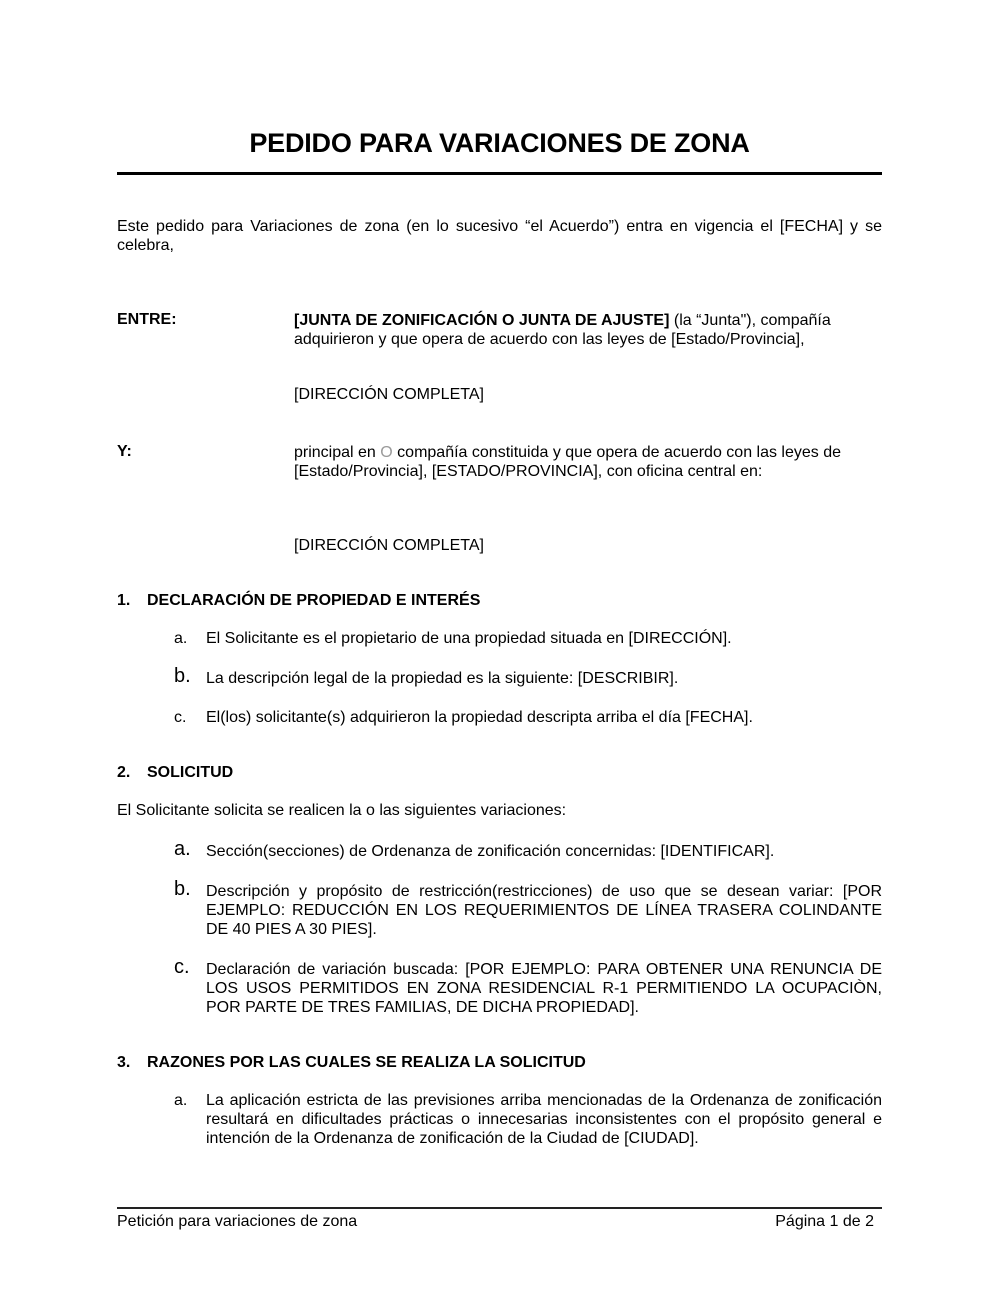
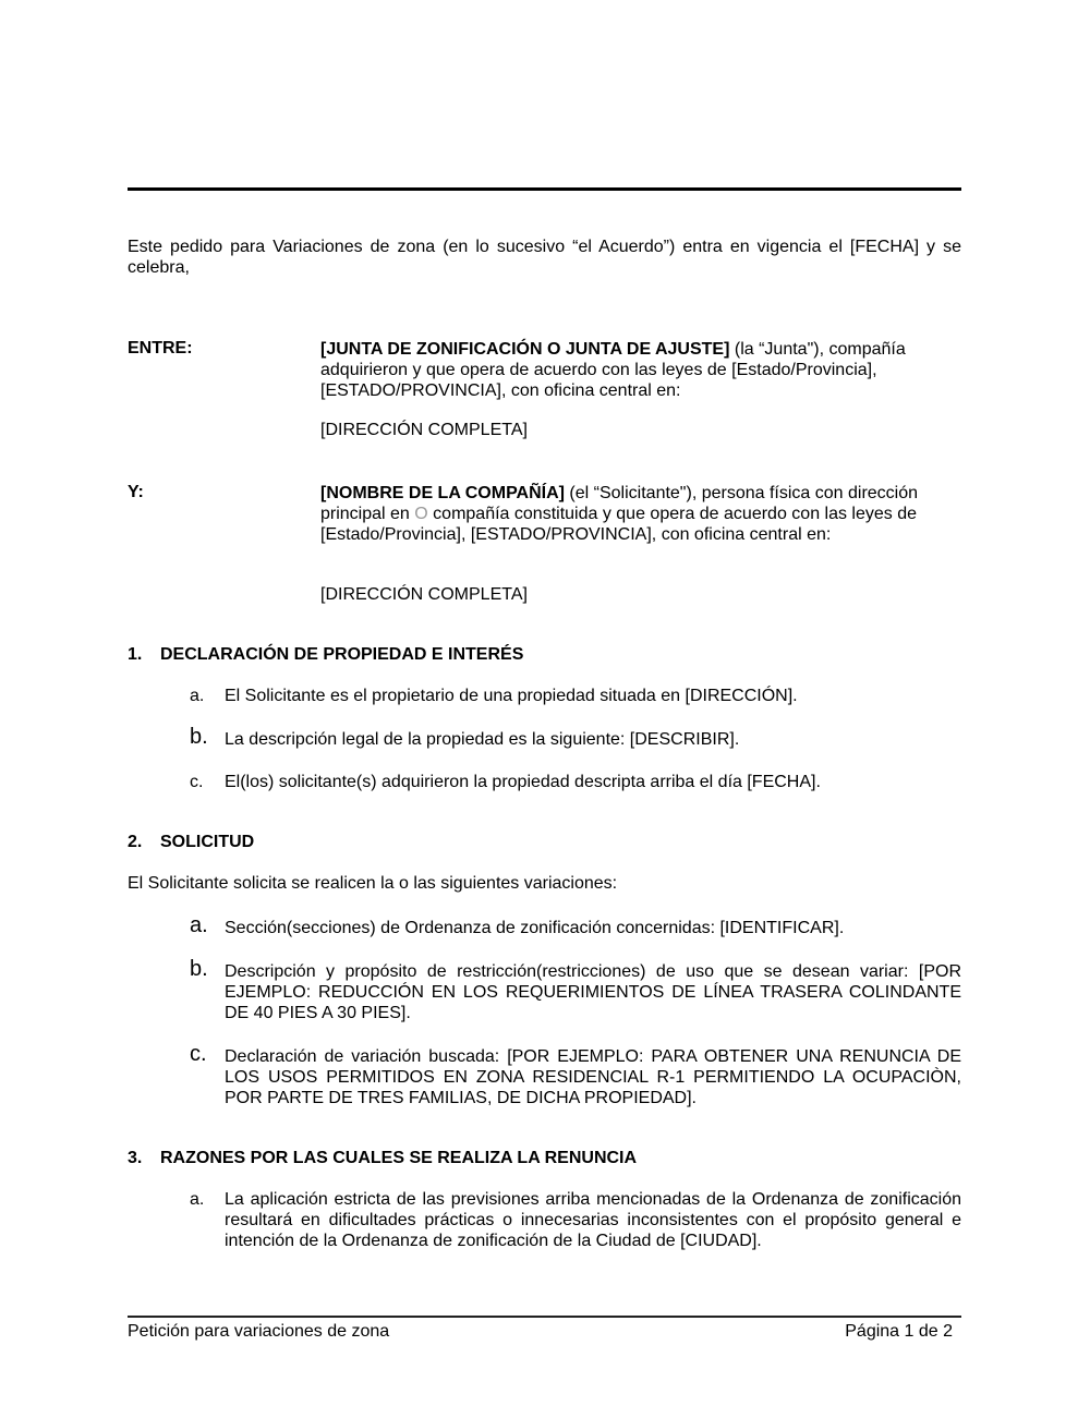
- PEDIDO PARA VARIACIONES DE ZONA
  Este pedido para Variaciones de zona (en lo sucesivo “el Acuerdo”) entra en vigencia el [FECHA] y se celebra,
  ENTRE:
  [JUNTA DE ZONIFICACIÓN O JUNTA DE AJUSTE] (la “Junta"), compañía
  adquirieron y que opera de acuerdo con las leyes de [Estado/Provincia],
+ [ESTADO/PROVINCIA], con oficina central en:
  [DIRECCIÓN COMPLETA]
  Y:
+ [NOMBRE DE LA COMPAÑÍA] (el “Solicitante"), persona física con dirección
  principal en O compañía constituida y que opera de acuerdo con las leyes de
  [Estado/Provincia], [ESTADO/PROVINCIA], con oficina central en:
  [DIRECCIÓN COMPLETA]
  1. DECLARACIÓN DE PROPIEDAD E INTERÉS
  a.
  El Solicitante es el propietario de una propiedad situada en [DIRECCIÓN].
  b.
  La descripción legal de la propiedad es la siguiente: [DESCRIBIR].
  c.
  El(los) solicitante(s) adquirieron la propiedad descripta arriba el día [FECHA].
  2. SOLICITUD
  El Solicitante solicita se realicen la o las siguientes variaciones:
  a.
  Sección(secciones) de Ordenanza de zonificación concernidas: [IDENTIFICAR].
  b.
  Descripción y propósito de restricción(restricciones) de uso que se desean variar: [POR EJEMPLO: REDUCCIÓN EN LOS REQUERIMIENTOS DE LÍNEA TRASERA COLINDANTE DE 40 PIES A 30 PIES].
  c.
  Declaración de variación buscada: [POR EJEMPLO: PARA OBTENER UNA RENUNCIA DE LOS USOS PERMITIDOS EN ZONA RESIDENCIAL R-1 PERMITIENDO LA OCUPACIÒN, POR PARTE DE TRES FAMILIAS, DE DICHA PROPIEDAD].
- 3. RAZONES POR LAS CUALES SE REALIZA LA SOLICITUD
+ 3. RAZONES POR LAS CUALES SE REALIZA LA RENUNCIA
  a.
  La aplicación estricta de las previsiones arriba mencionadas de la Ordenanza de zonificación resultará en dificultades prácticas o innecesarias inconsistentes con el propósito general e intención de la Ordenanza de zonificación de la Ciudad de [CIUDAD].
  Petición para variaciones de zona
  Página 1 de 2
